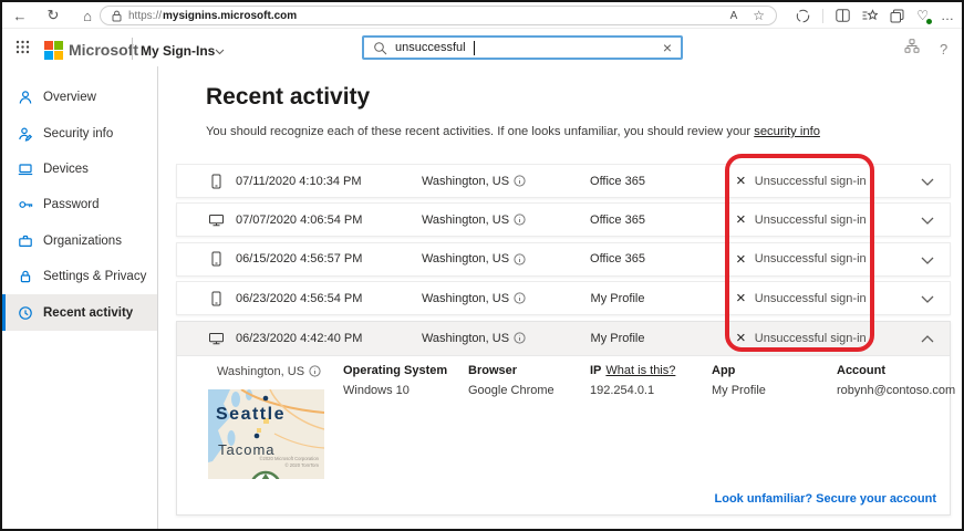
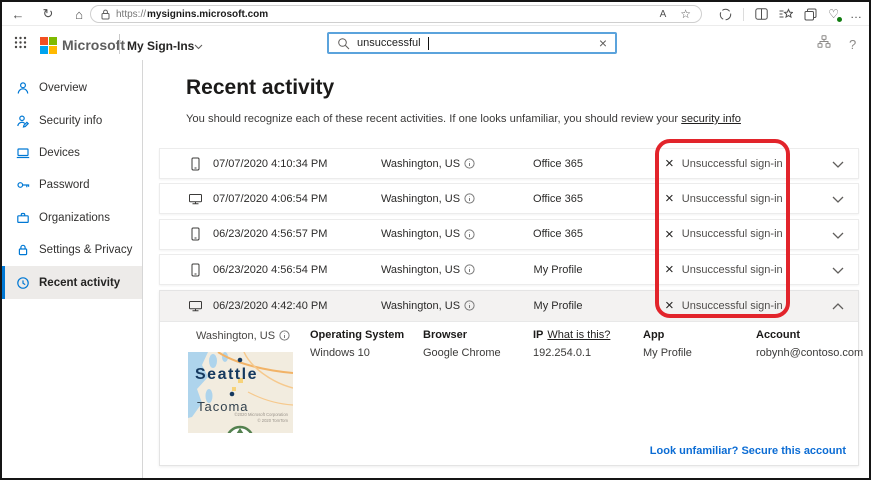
  ←
  ↻
  ⌂
  https://
  mysignins.microsoft.com
  A
  ☆
  ♡
  …
  Microsoft
  My Sign-Ins
  unsuccessful
  ×
  ?
  Overview
  Security info
  Devices
  Password
  Organizations
  Settings & Privacy
  Recent activity
  Recent activity
  You should recognize each of these recent activities. If one looks unfamiliar, you should review your security info
- 07/11/2020 4:10:34 PM
+ 07/07/2020 4:10:34 PM
  Washington, US
  Office 365
  ×
  Unsuccessful sign-in
  07/07/2020 4:06:54 PM
  Washington, US
  Office 365
  ×
  Unsuccessful sign-in
- 06/15/2020 4:56:57 PM
+ 06/23/2020 4:56:57 PM
  Washington, US
  Office 365
  ×
  Unsuccessful sign-in
  06/23/2020 4:56:54 PM
  Washington, US
  My Profile
  ×
  Unsuccessful sign-in
  06/23/2020 4:42:40 PM
  Washington, US
  My Profile
  ×
  Unsuccessful sign-in
  Washington, US
  Seattle
  Tacoma
  Operating System
  Windows 10
  Browser
  Google Chrome
  IP What is this?
  192.254.0.1
  App
  My Profile
  Account
  robynh@contoso.com
- Look unfamiliar? Secure your account
+ Look unfamiliar? Secure this account
